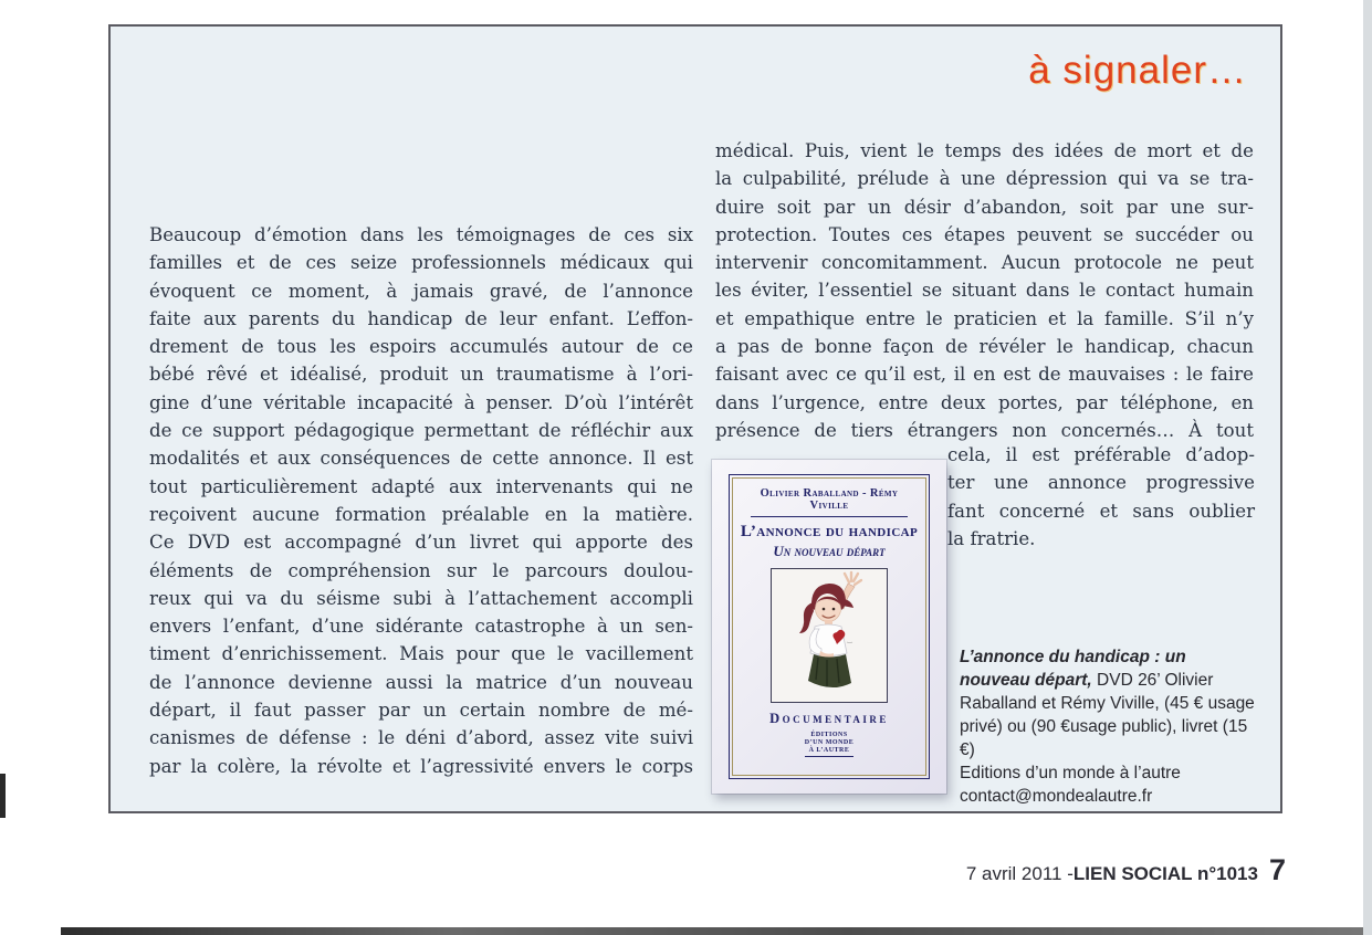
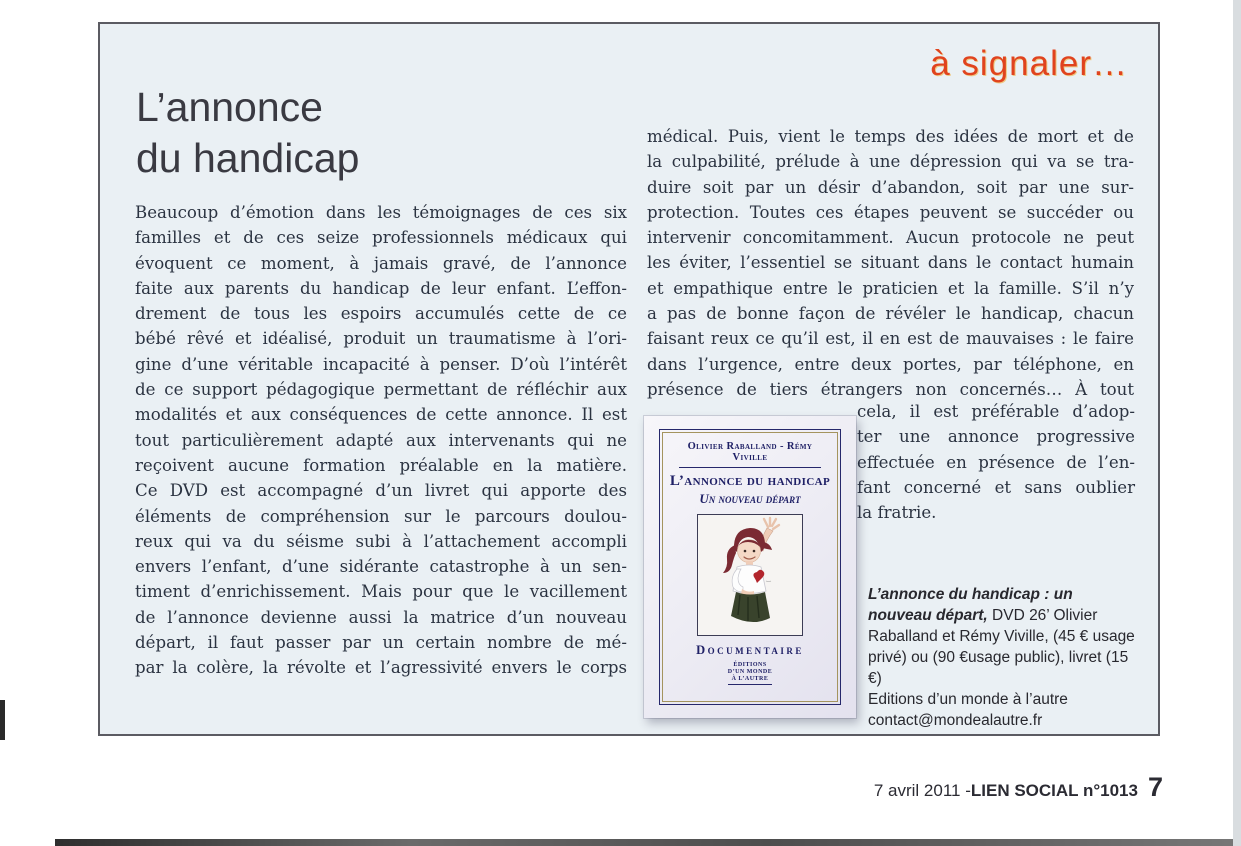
  à signaler…
+ L’annonce
+ du handicap
  Beaucoup d’émotion dans les témoignages de ces six
  familles et de ces seize professionnels médicaux qui
  évoquent ce moment, à jamais gravé, de l’annonce
  faite aux parents du handicap de leur enfant. L’effon-
- drement de tous les espoirs accumulés autour de ce
+ drement de tous les espoirs accumulés cette de ce
  bébé rêvé et idéalisé, produit un traumatisme à l’ori-
  gine d’une véritable incapacité à penser. D’où l’intérêt
  de ce support pédagogique permettant de réfléchir aux
  modalités et aux conséquences de cette annonce. Il est
  tout particulièrement adapté aux intervenants qui ne
  reçoivent aucune formation préalable en la matière.
  Ce DVD est accompagné d’un livret qui apporte des
  éléments de compréhension sur le parcours doulou-
  reux qui va du séisme subi à l’attachement accompli
  envers l’enfant, d’une sidérante catastrophe à un sen-
  timent d’enrichissement. Mais pour que le vacillement
  de l’annonce devienne aussi la matrice d’un nouveau
  départ, il faut passer par un certain nombre de mé-
- canismes de défense : le déni d’abord, assez vite suivi
  par la colère, la révolte et l’agressivité envers le corps
  médical. Puis, vient le temps des idées de mort et de
  la culpabilité, prélude à une dépression qui va se tra-
  duire soit par un désir d’abandon, soit par une sur-
  protection. Toutes ces étapes peuvent se succéder ou
  intervenir concomitamment. Aucun protocole ne peut
  les éviter, l’essentiel se situant dans le contact humain
  et empathique entre le praticien et la famille. S’il n’y
  a pas de bonne façon de révéler le handicap, chacun
- faisant avec ce qu’il est, il en est de mauvaises : le faire
+ faisant reux ce qu’il est, il en est de mauvaises : le faire
  dans l’urgence, entre deux portes, par téléphone, en
  présence de tiers étrangers non concernés… À tout
  cela, il est préférable d’adop-
  ter une annonce progressive
+ effectuée en présence de l’en-
  fant concerné et sans oublier
  la fratrie.
  Olivier Raballand - Rémy Viville
  L’annonce du handicap
  Un nouveau départ
  Documentaire
  L’annonce du handicap : un nouveau départ, DVD 26’ Olivier Raballand et Rémy Viville, (45 € usage privé) ou (90 €usage public), livret (15 €)
  Editions d’un monde à l’autre
  contact@mondealautre.fr
  7 avril 2011 -
  LIEN SOCIAL n°1013
  7
